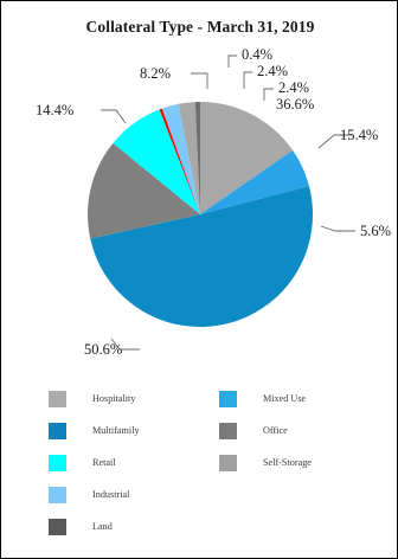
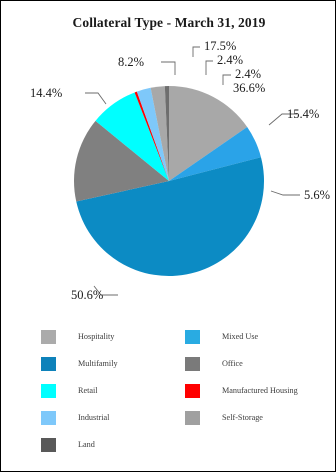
  Collateral Type - March 31, 2019
  15.4%
  5.6%
  50.6%
  14.4%
  8.2%
- 0.4%
+ 17.5%
  2.4%
  2.4%
  36.6%
  Hospitality
  Multifamily
  Retail
  Industrial
  Land
  Mixed Use
  Office
+ Manufactured Housing
  Self-Storage
